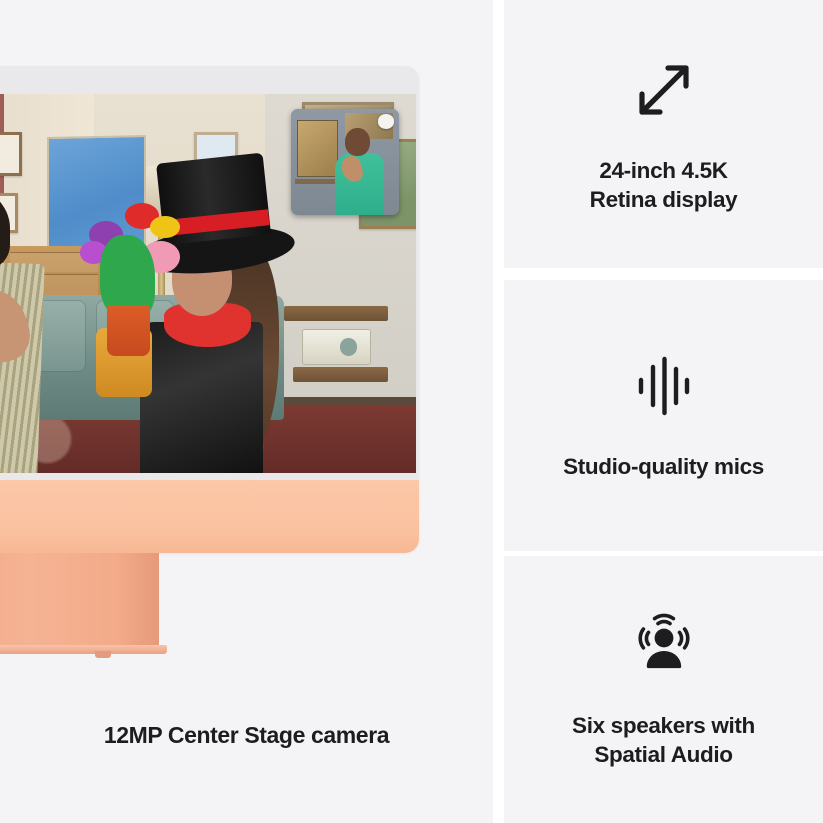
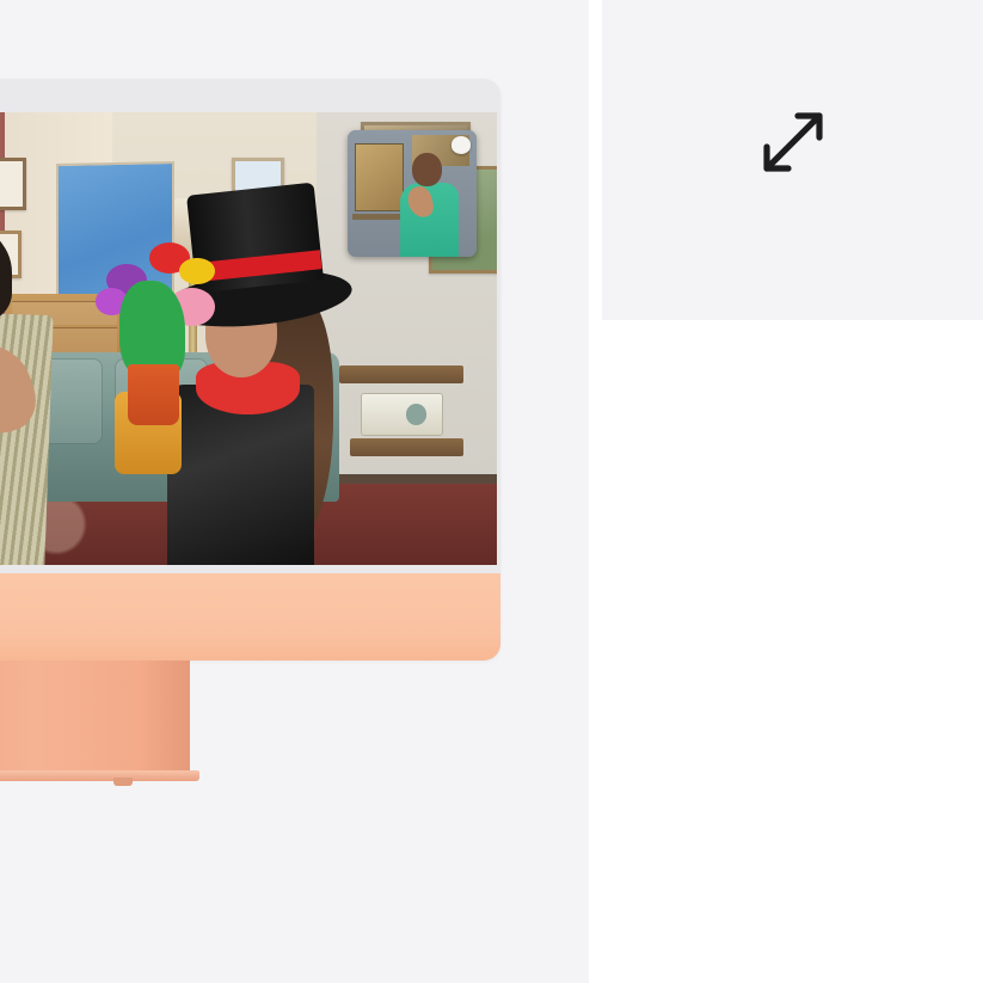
- 12MP Center Stage camera
- 24-inch 4.5K
- Retina display
- Studio-quality mics
- Six speakers with
- Spatial Audio
